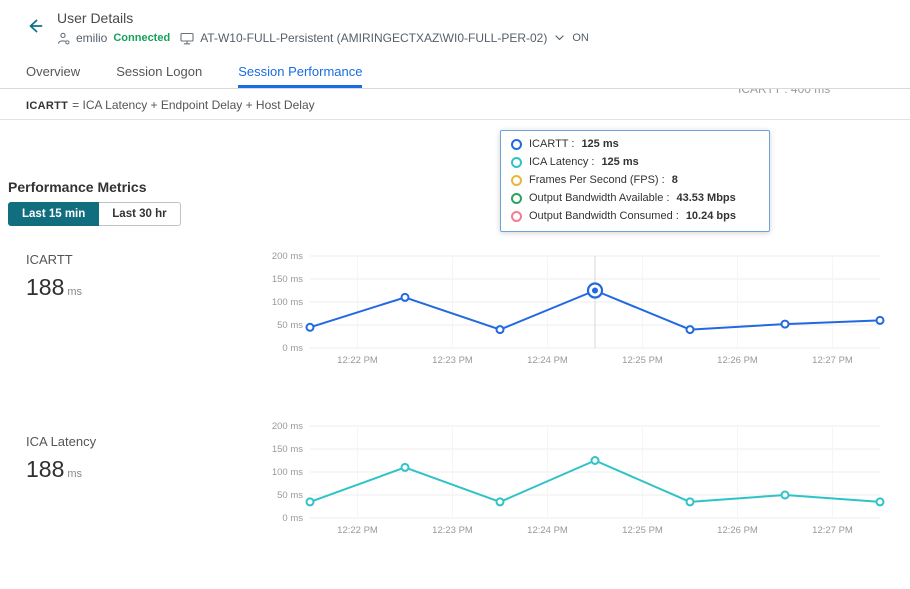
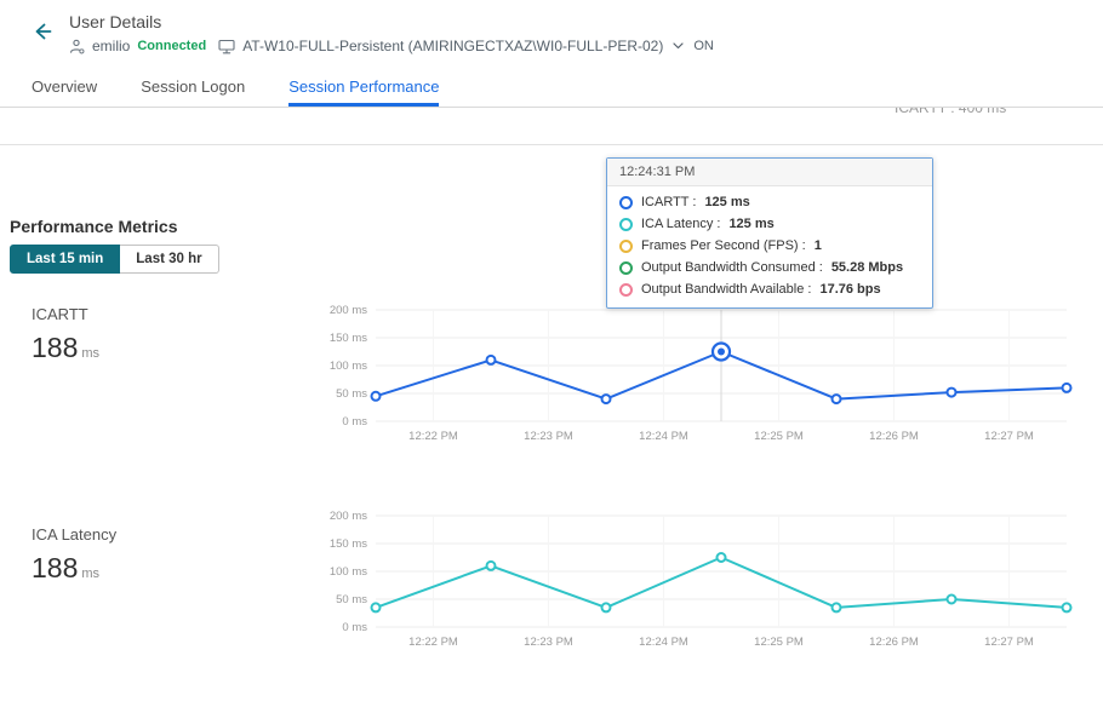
  User Details
  emilio
  Connected
  AT-W10-FULL-Persistent (AMIRINGECTXAZ\WI0-FULL-PER-02)
  ON
  Overview
  Session Logon
  Session Performance
- ICARTT = ICA Latency + Endpoint Delay + Host Delay
  ICARTT : 400 ms
  Performance Metrics
  Last 15 min
  Last 30 hr
  ICARTT
  188 ms
  ICA Latency
  188 ms
  0 ms
  50 ms
  100 ms
  150 ms
  200 ms
  12:22 PM
  12:23 PM
  12:24 PM
  12:25 PM
  12:26 PM
  12:27 PM
  0 ms
  50 ms
  100 ms
  150 ms
  200 ms
  12:22 PM
  12:23 PM
  12:24 PM
  12:25 PM
  12:26 PM
  12:27 PM
+ 12:24:31 PM
  ICARTT :
  125 ms
  ICA Latency :
  125 ms
  Frames Per Second (FPS) :
- 8
+ 1
- Output Bandwidth Available :
+ Output Bandwidth Consumed :
- 43.53 Mbps
+ 55.28 Mbps
- Output Bandwidth Consumed :
+ Output Bandwidth Available :
- 10.24 bps
+ 17.76 bps
